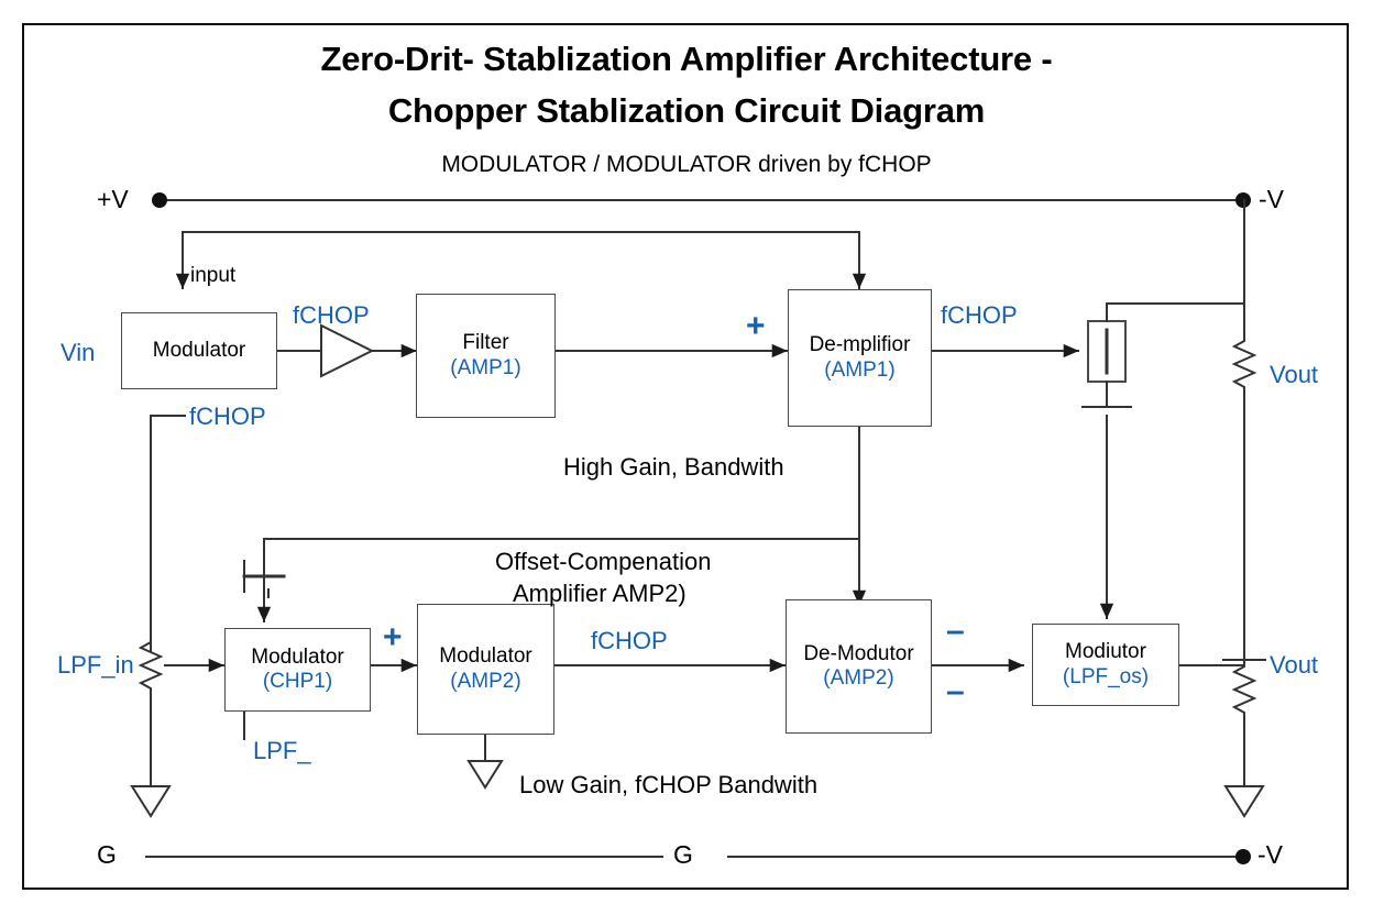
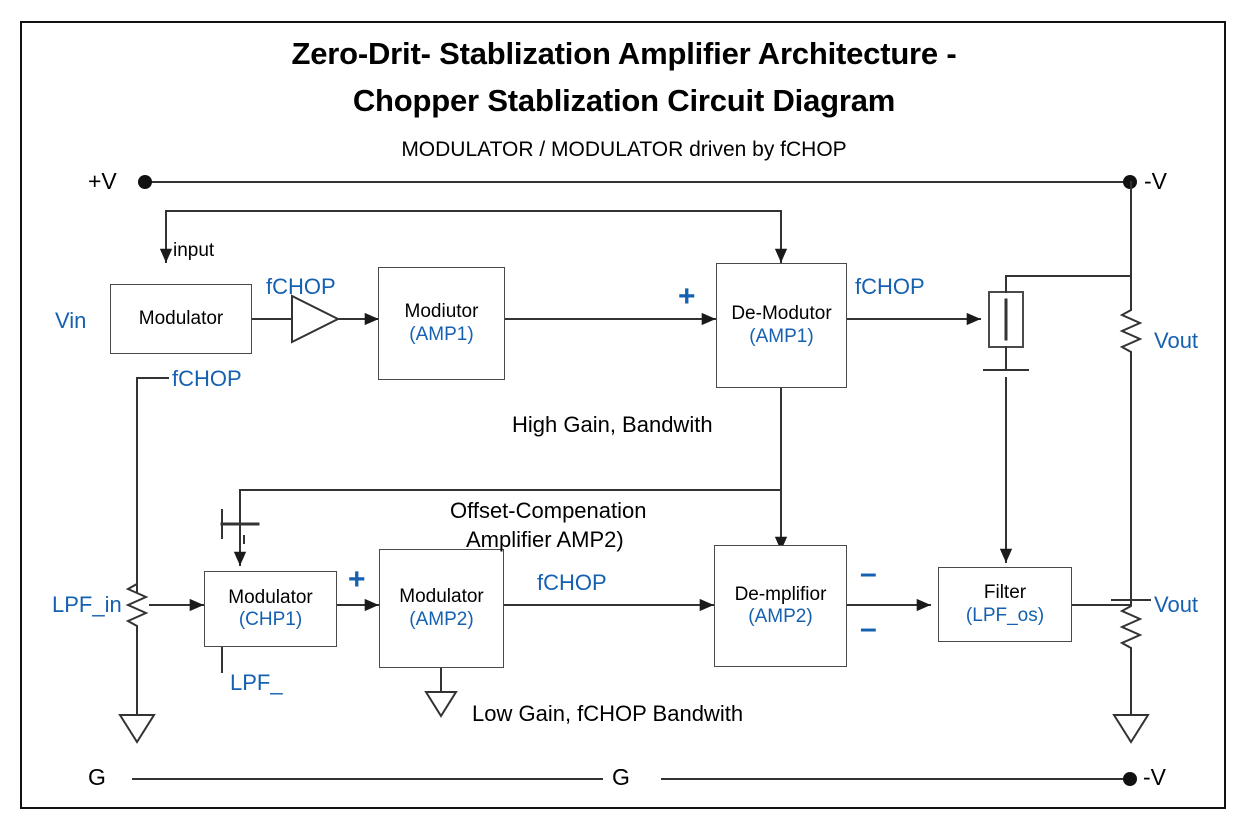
  Zero-Drit- Stablization Amplifier Architecture -
  Chopper Stablization Circuit Diagram
  MODULATOR / MODULATOR driven by fCHOP
  Modulator
- Filter
+ Modiutor
  (AMP1)
- De-mplifior
+ De-Modutor
  (AMP1)
  Modulator
  (CHP1)
  Modulator
  (AMP2)
- De-Modutor
+ De-mplifior
  (AMP2)
- Modiutor
+ Filter
  (LPF_os)
  +V
  -V
  G
  -V
  G
  Vin
  input
  fCHOP
  fCHOP
  fCHOP
  Vout
  Vout
  LPF_in
  LPF_
  fCHOP
  High Gain, Bandwith
  Offset-Compenation
  Amplifier AMP2)
  Low Gain, fCHOP Bandwith
  +
  +
  –
  –
